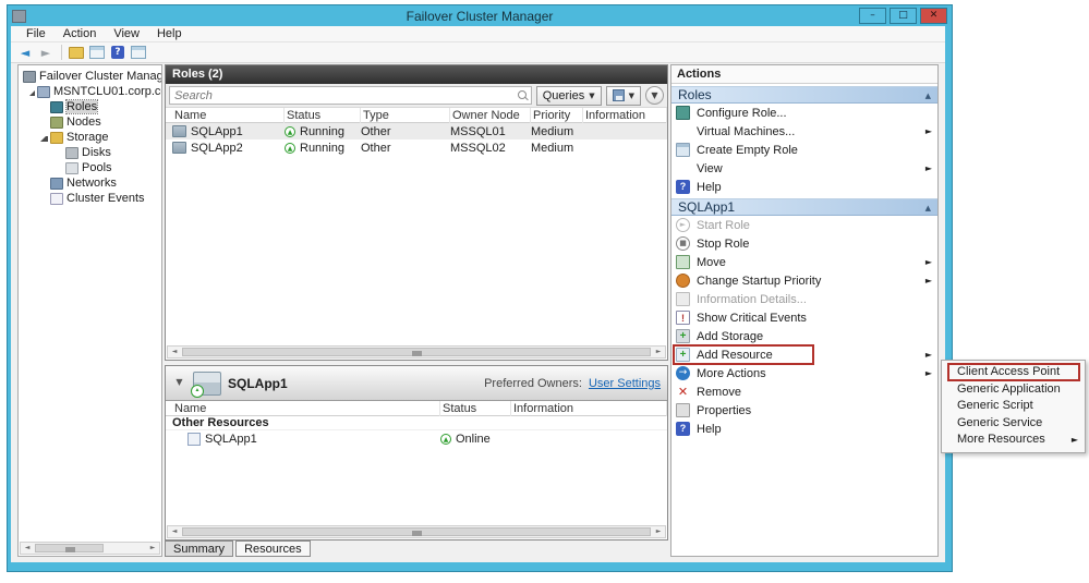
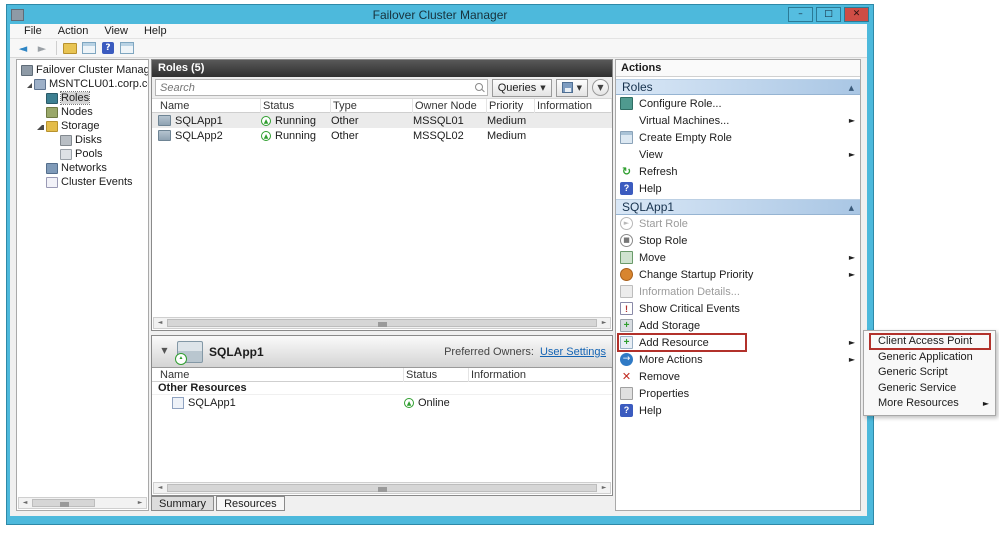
  Failover Cluster Manager
  –
  □
  ✕
  File
  Action
  View
  Help
  ◄
  ►
  ?
  Failover Cluster Manag
  Roles
  Nodes
  Storage
  Disks
  Pools
  Networks
  Cluster Events
- Roles (2)
+ Roles (5)
  Search
  Queries
  ▼
  ▼
  ▼
  Name
  Status
  Type
  Owner Node
  Priority
  Information
  SQLApp1
  Running
  Other
  MSSQL01
  Medium
  SQLApp2
  Running
  Other
  MSSQL02
  Medium
  ▼
  SQLApp1
  Preferred Owners:
  User Settings
  Name
  Status
  Information
  Other Resources
  SQLApp1
  Online
  Summary
  Resources
  Actions
  Roles
  ▲
  Configure Role...
  Virtual Machines...
  ►
  Create Empty Role
  View
  ►
+ ↻
+ Refresh
  ?
  Help
  SQLApp1
  ▲
  ►
  Start Role
  ■
  Stop Role
  Move
  ►
  Change Startup Priority
  ►
  Information Details...
  !
  Show Critical Events
  +
  Add Storage
  +
  Add Resource
  ►
  →
  More Actions
  ►
  ✕
  Remove
  Properties
  ?
  Help
  Client Access Point
  Generic Application
  Generic Script
  Generic Service
  More Resources
  ►
